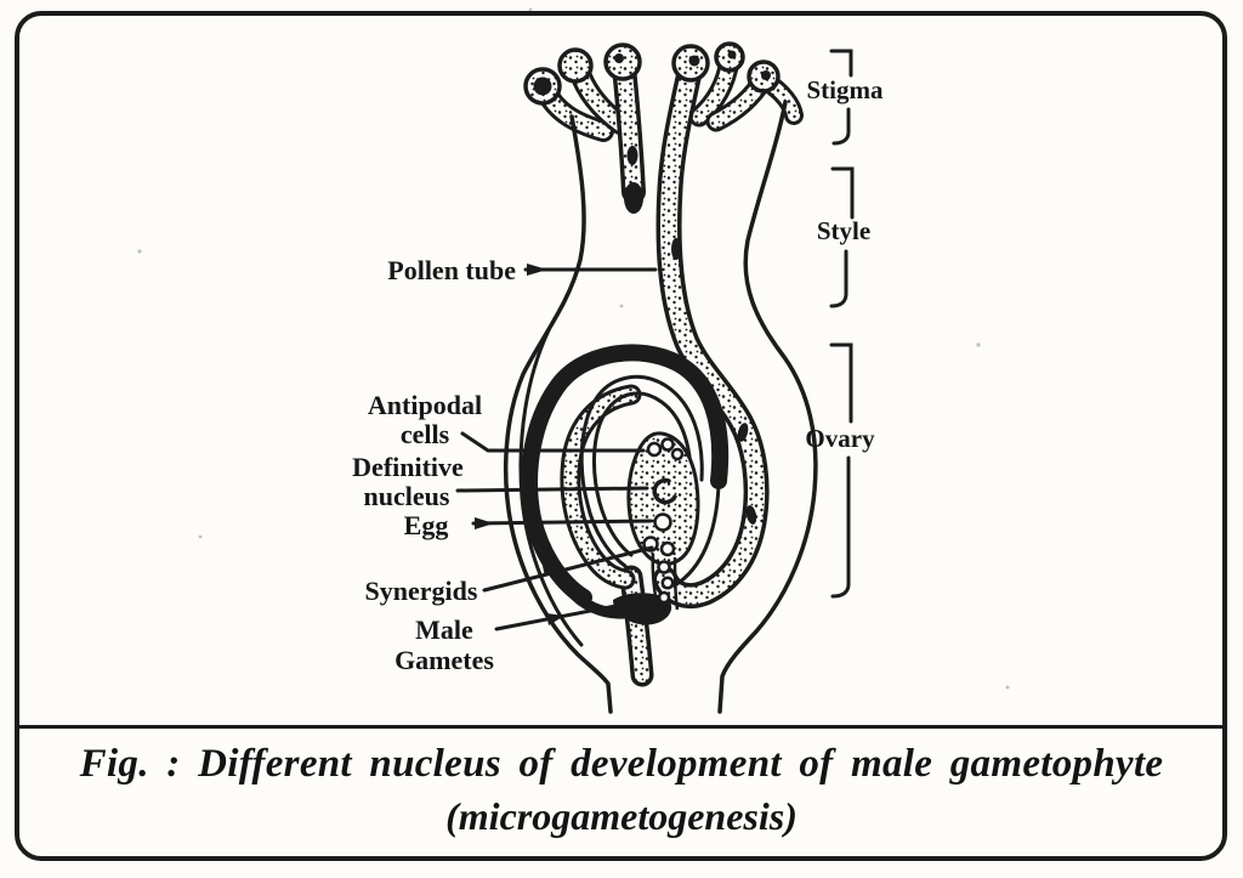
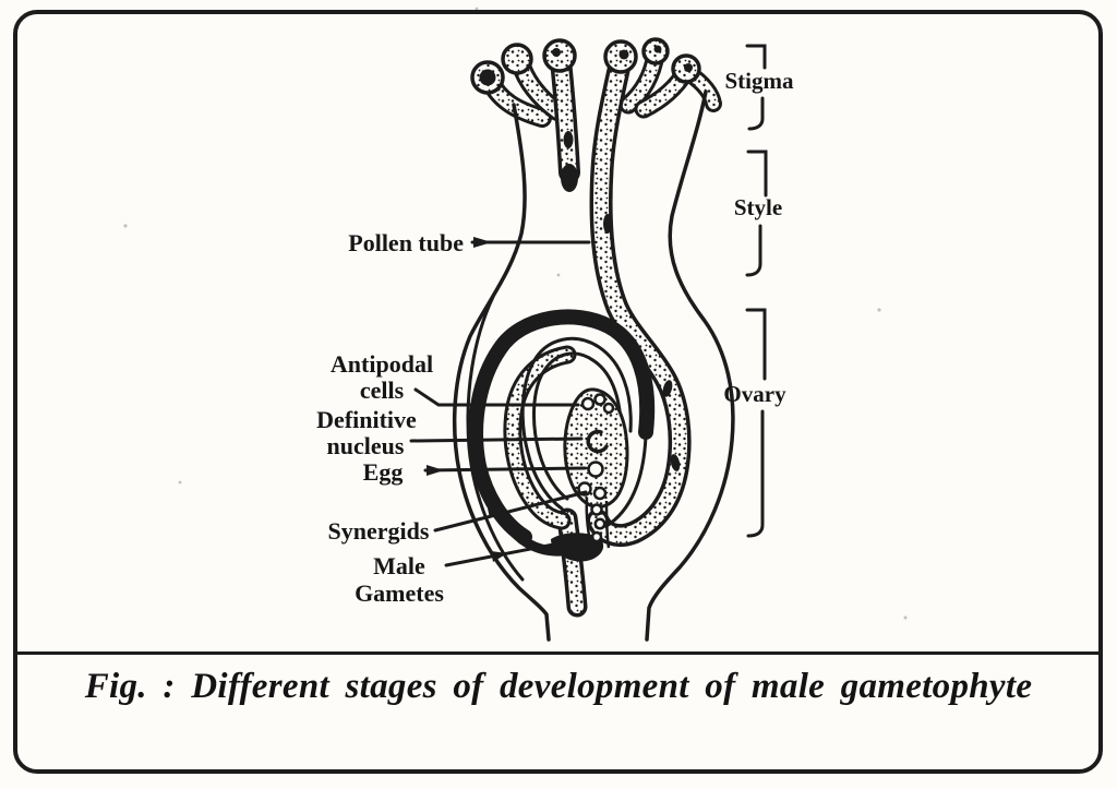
  Pollen tube
  Antipodal
  cells
  Definitive
  nucleus
  Egg
  Synergids
  Male
  Gametes
  Stigma
  Style
  Ovary
- Fig. : Different nucleus of development of male gametophyte
+ Fig. : Different stages of development of male gametophyte
- (microgametogenesis)
